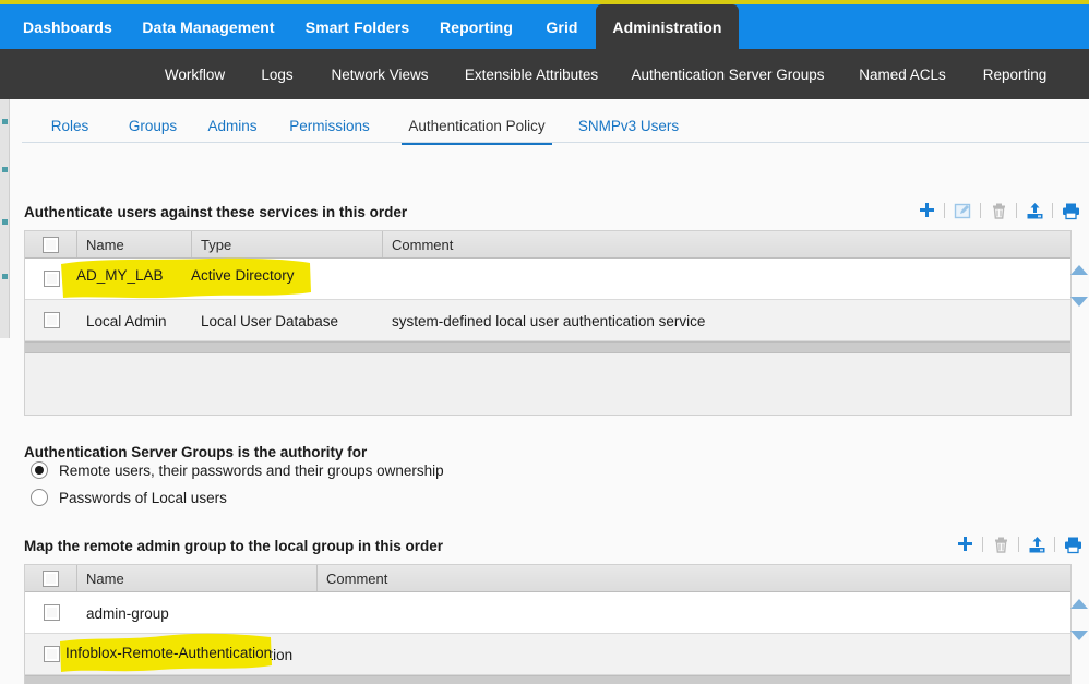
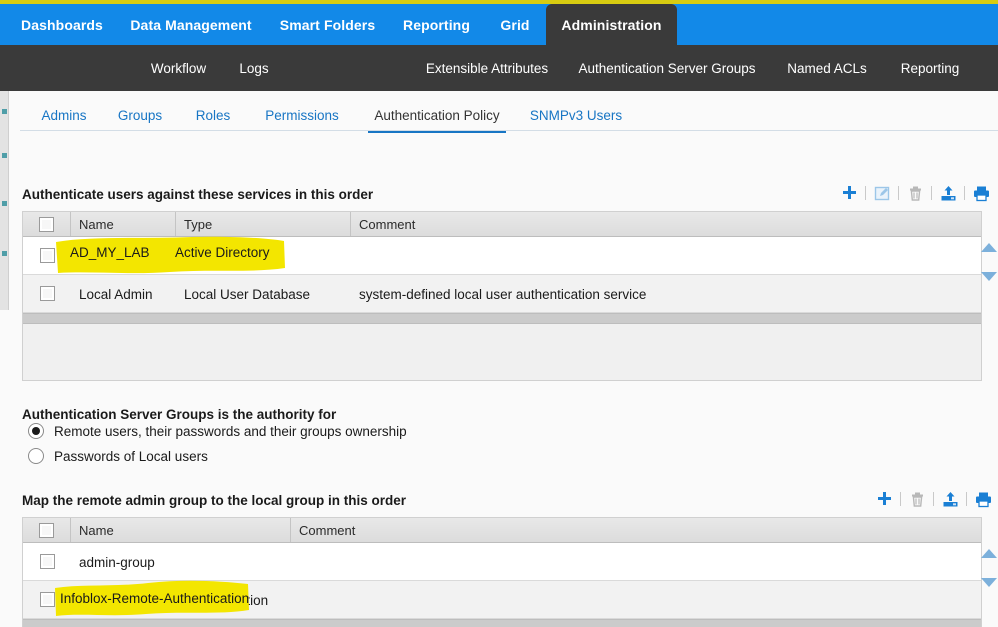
  Dashboards
  Data Management
  Smart Folders
  Reporting
  Grid
  Administration
  Workflow
  Logs
- Network Views
  Extensible Attributes
  Authentication Server Groups
  Named ACLs
  Reporting
- Roles
+ Admins
  Groups
- Admins
+ Roles
  Permissions
  Authentication Policy
  SNMPv3 Users
  Authenticate users against these services in this order
  Name
  Type
  Comment
  Local Admin
  Local User Database
  system-defined local user authentication service
  Authentication Server Groups is the authority for
  Remote users, their passwords and their groups ownership
  Passwords of Local users
  Map the remote admin group to the local group in this order
  Name
  Comment
  admin-group
  AD_MY_LAB
  Active Directory
  Infoblox-Remote-Authentication
